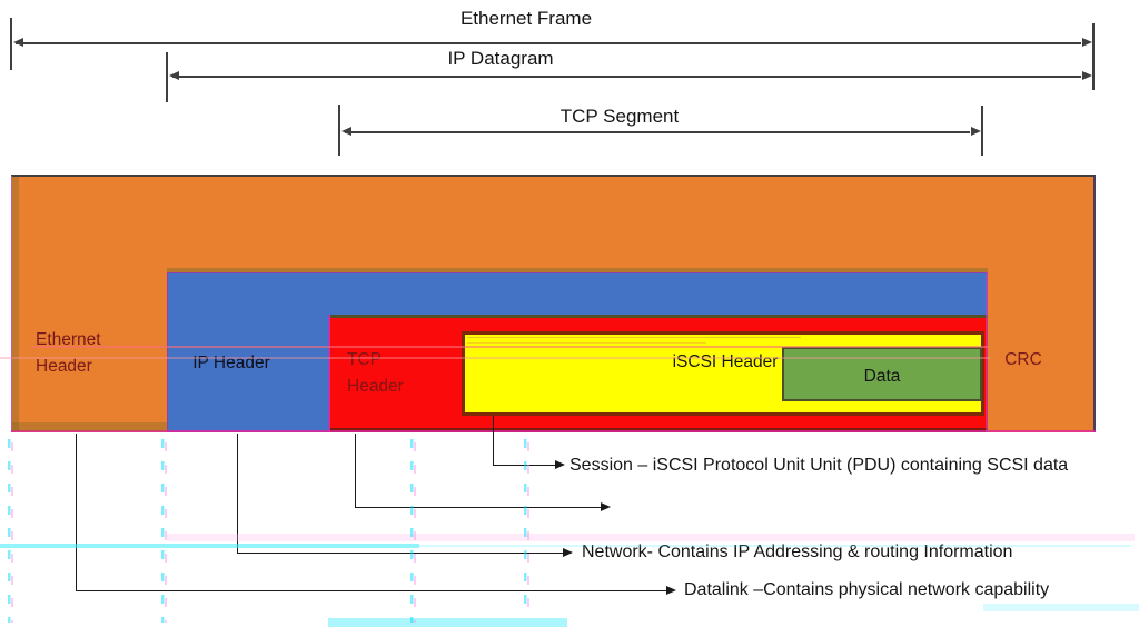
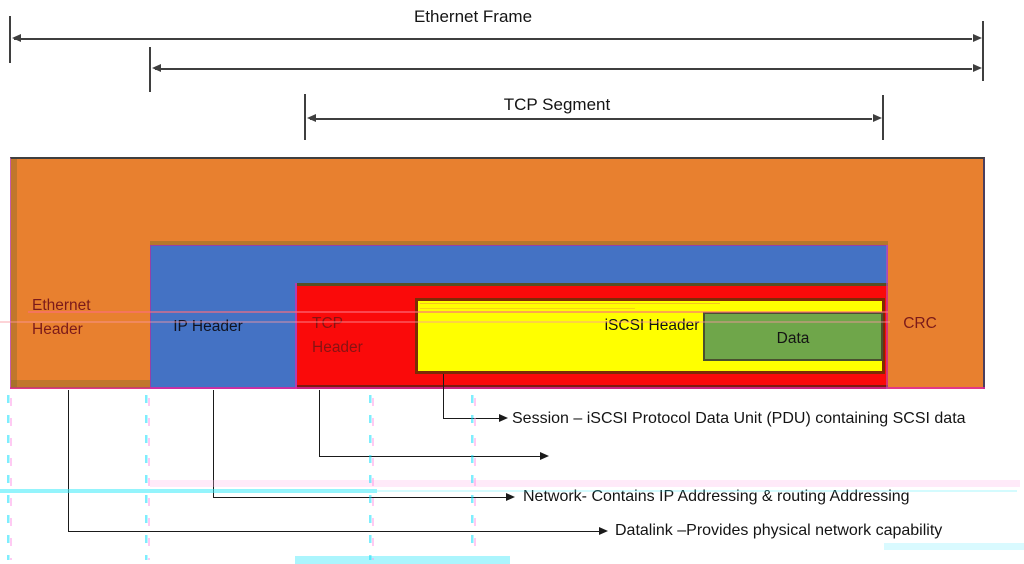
  Ethernet Frame
- IP Datagram
  TCP Segment
  Ethernet Header
  IP Header
  TCP Header
  iSCSI Header
  Data
  CRC
- Session – iSCSI Protocol Unit Unit (PDU) containing SCSI data
+ Session – iSCSI Protocol Data Unit (PDU) containing SCSI data
- Network- Contains IP Addressing & routing Information
+ Network- Contains IP Addressing & routing Addressing
- Datalink –Contains physical network capability
+ Datalink –Provides physical network capability
